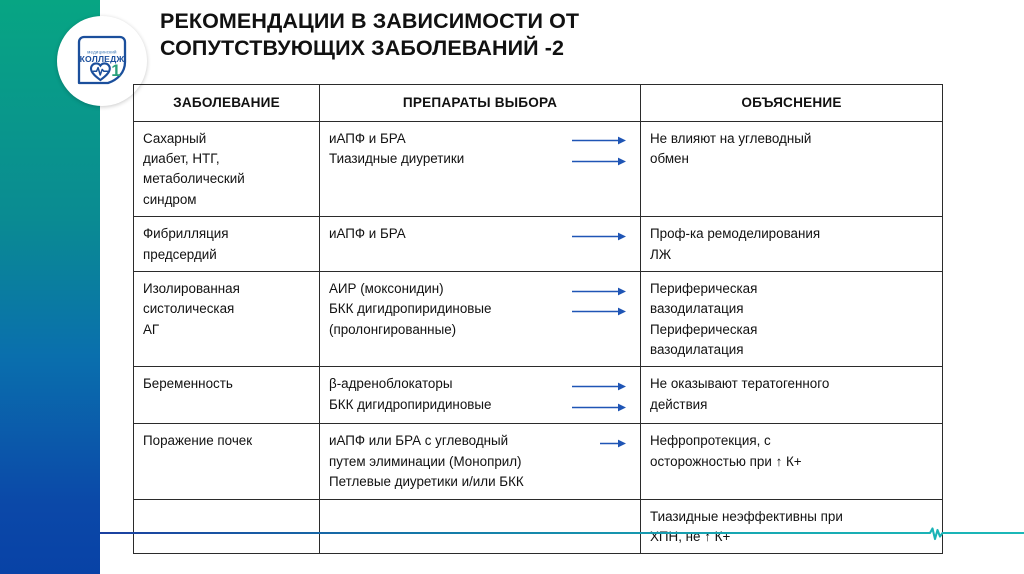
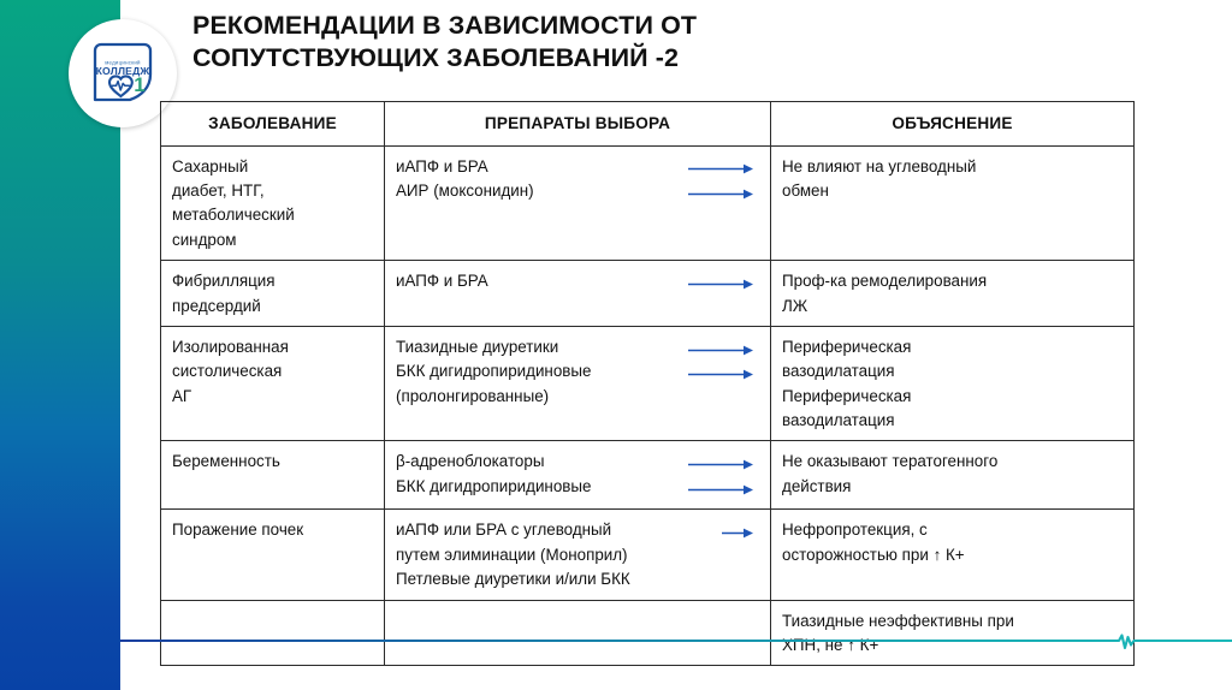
  КОЛЛЕДЖ
  1
  РЕКОМЕНДАЦИИ В ЗАВИСИМОСТИ ОТ СОПУТСТВУЮЩИХ ЗАБОЛЕВАНИЙ -2
  ЗАБОЛЕВАНИЕ	ПРЕПАРАТЫ ВЫБОРА	ОБЪЯСНЕНИЕ
- Сахарныйдиабет, НТГ,метаболическийсиндром	иАПФ и БРАТиазидные диуретики	Не влияют на углеводныйобмен
+ Сахарныйдиабет, НТГ,метаболическийсиндром	иАПФ и БРААИР (моксонидин)	Не влияют на углеводныйобмен
  Фибрилляцияпредсердий	иАПФ и БРА	Проф-ка ремоделированияЛЖ
- ИзолированнаясистолическаяАГ	АИР (моксонидин)БКК дигидропиридиновые(пролонгированные)	ПериферическаявазодилатацияПериферическаявазодилатация
+ ИзолированнаясистолическаяАГ	Тиазидные диуретикиБКК дигидропиридиновые(пролонгированные)	ПериферическаявазодилатацияПериферическаявазодилатация
  Беременность	β-адреноблокаторыБКК дигидропиридиновые	Не оказывают тератогенногодействия
  Поражение почек	иАПФ или БРА с углеводныйпутем элиминации (Моноприл)Петлевые диуретики и/или БКК	Нефропротекция, состорожностью при ↑ К+
  		Тиазидные неэффективны приХПН, не ↑ К+
